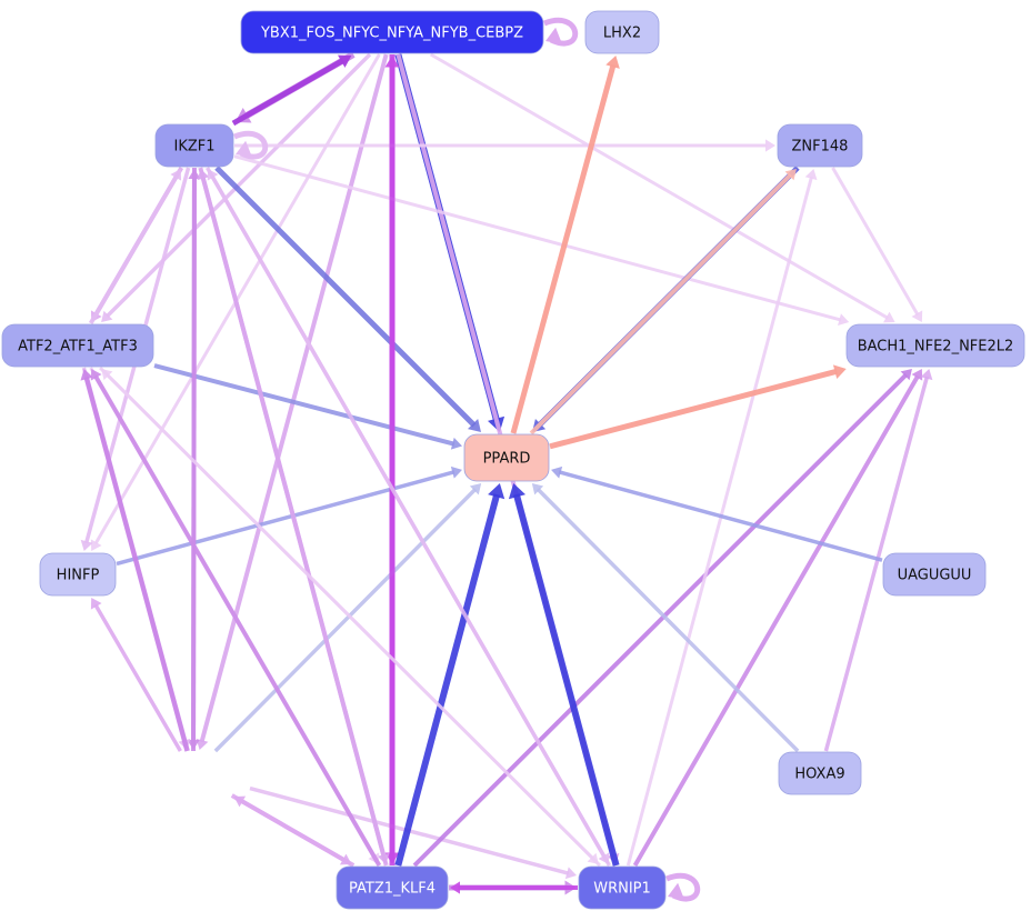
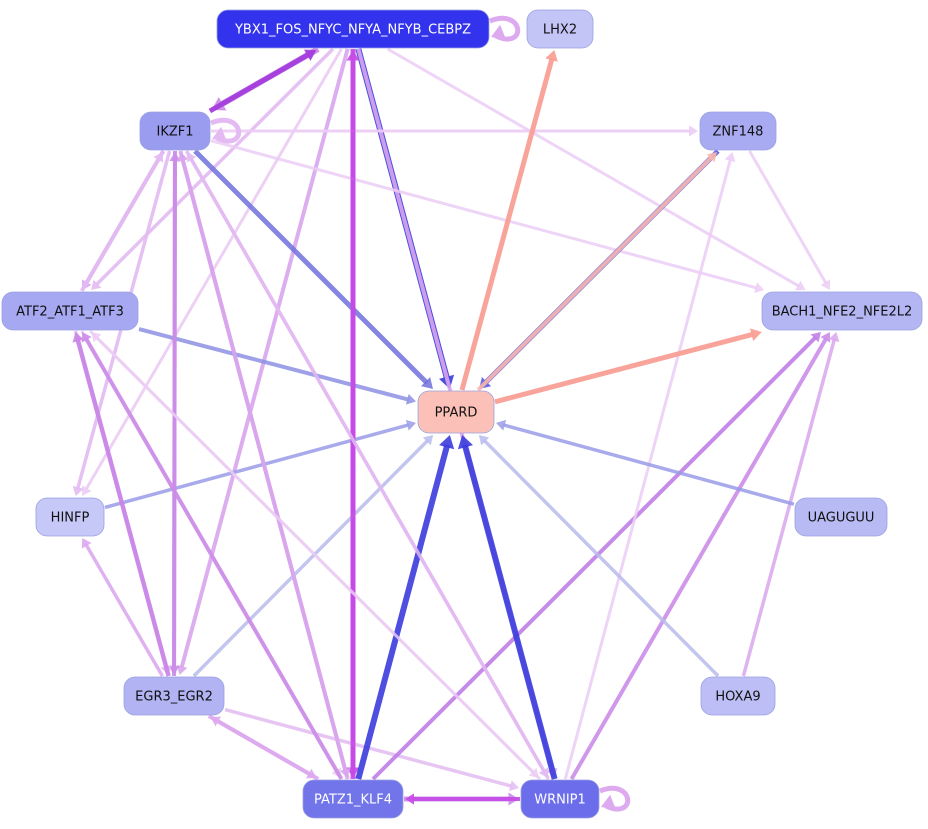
  YBX1_FOS_NFYC_NFYA_NFYB_CEBPZ
  LHX2
  IKZF1
  ZNF148
  ATF2_ATF1_ATF3
  BACH1_NFE2_NFE2L2
  PPARD
  HINFP
  UAGUGUU
+ EGR3_EGR2
  HOXA9
  PATZ1_KLF4
  WRNIP1
